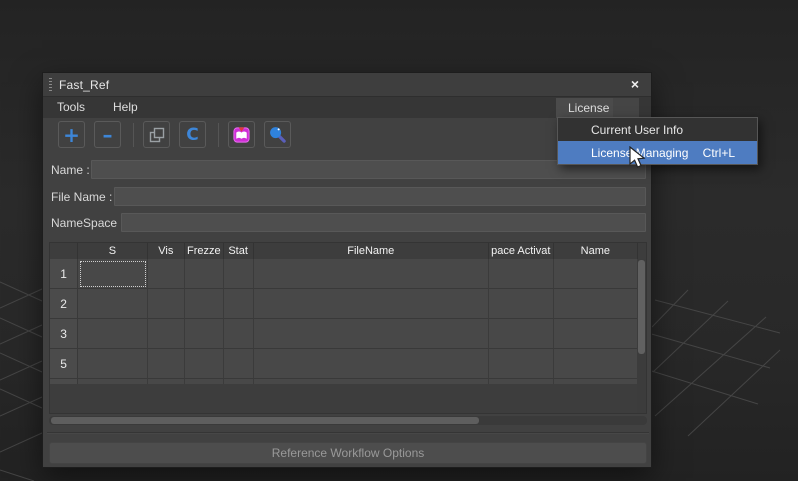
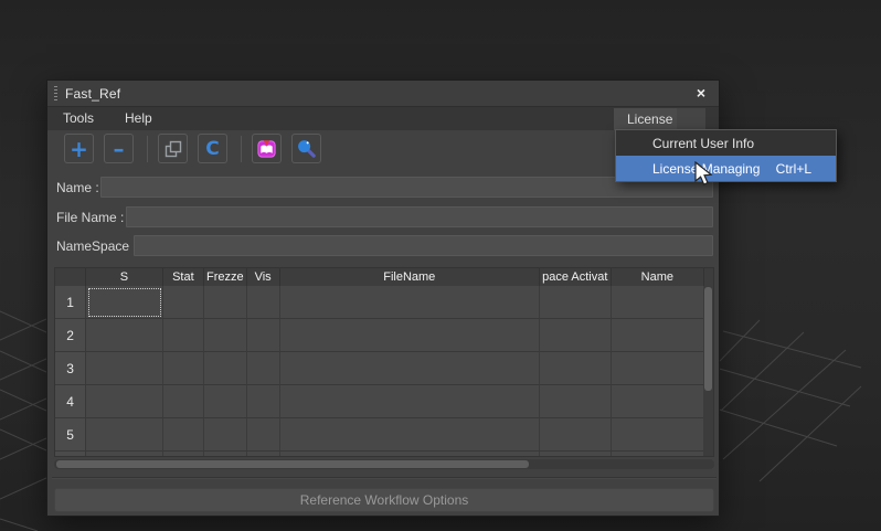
  Fast_Ref
  ×
  Tools
  Help
  License
  +
  –
  C
  Name :
  File Name :
  NameSpace
  S
- Vis
+ Stat
  Frezze
- Stat
+ Vis
  FileName
  pace Activat
  Name
  1
  2
  3
+ 4
  5
  Reference Workflow Options
  Current User Info
  License Managing
  Ctrl+L
